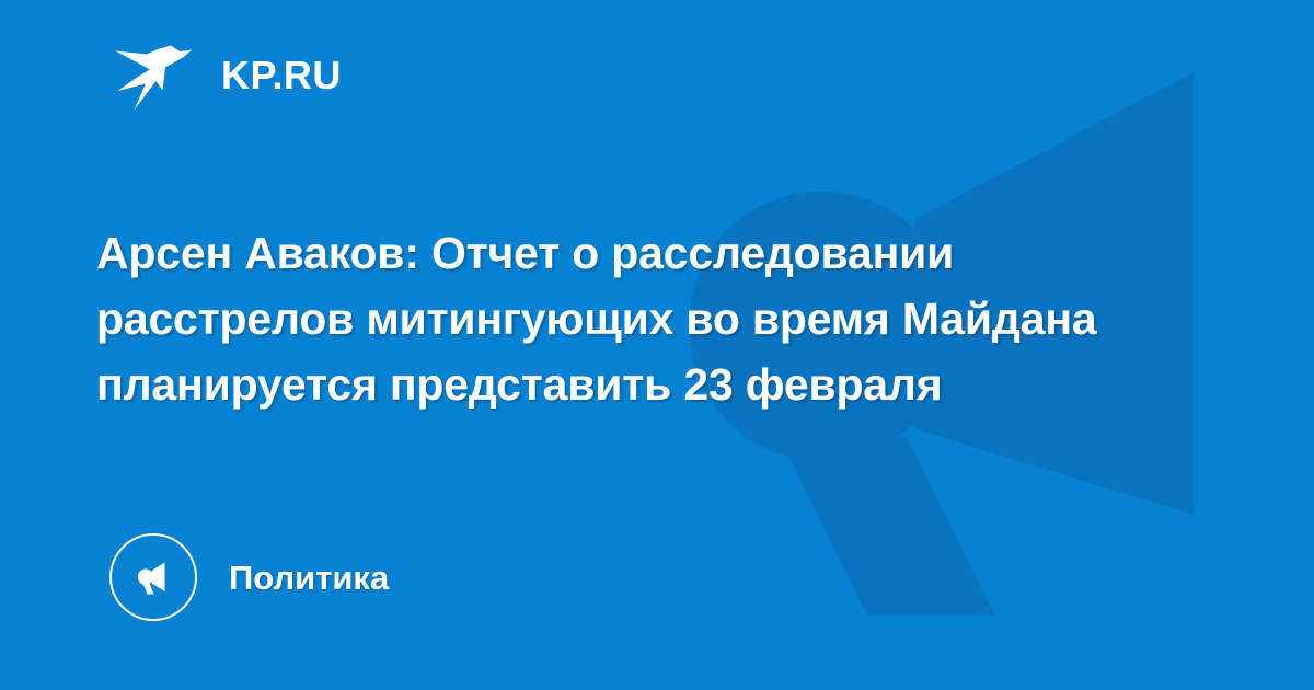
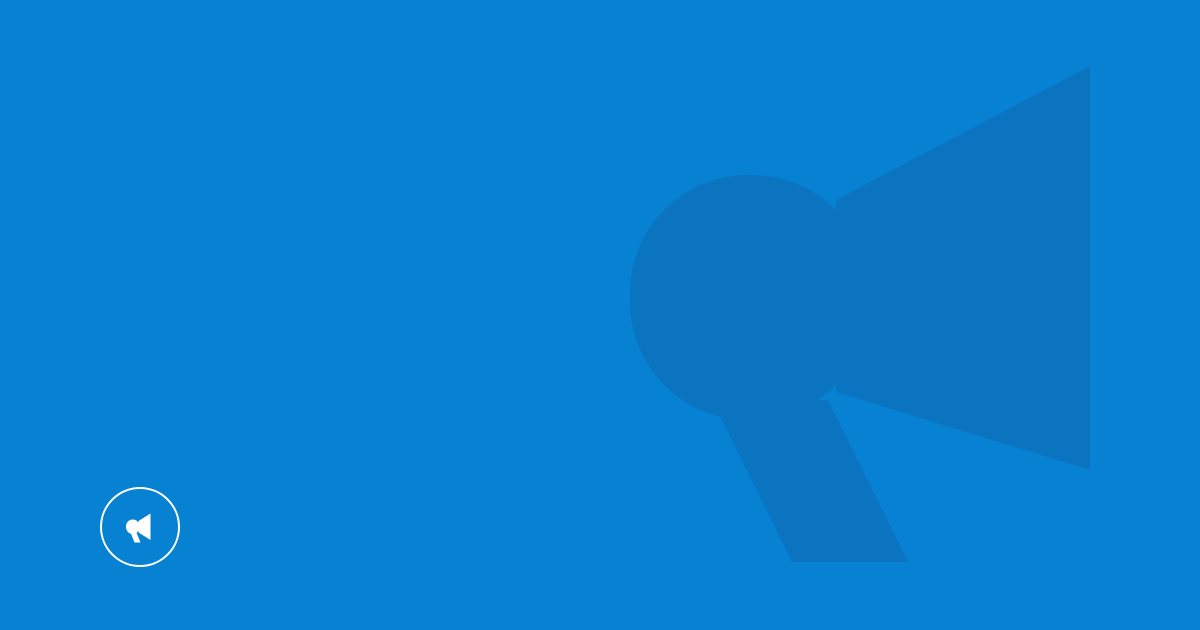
- KP.RU
- Арсен Аваков: Отчет о расследовании расстрелов митингующих во время Майдана планируется представить 23 февраля
- Политика
